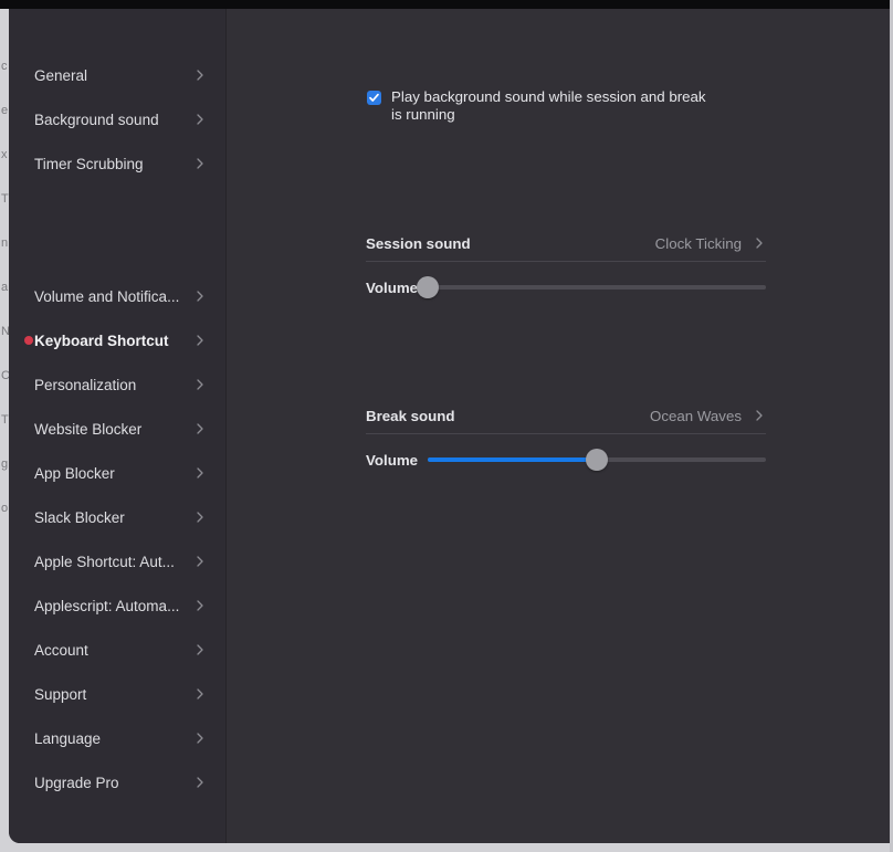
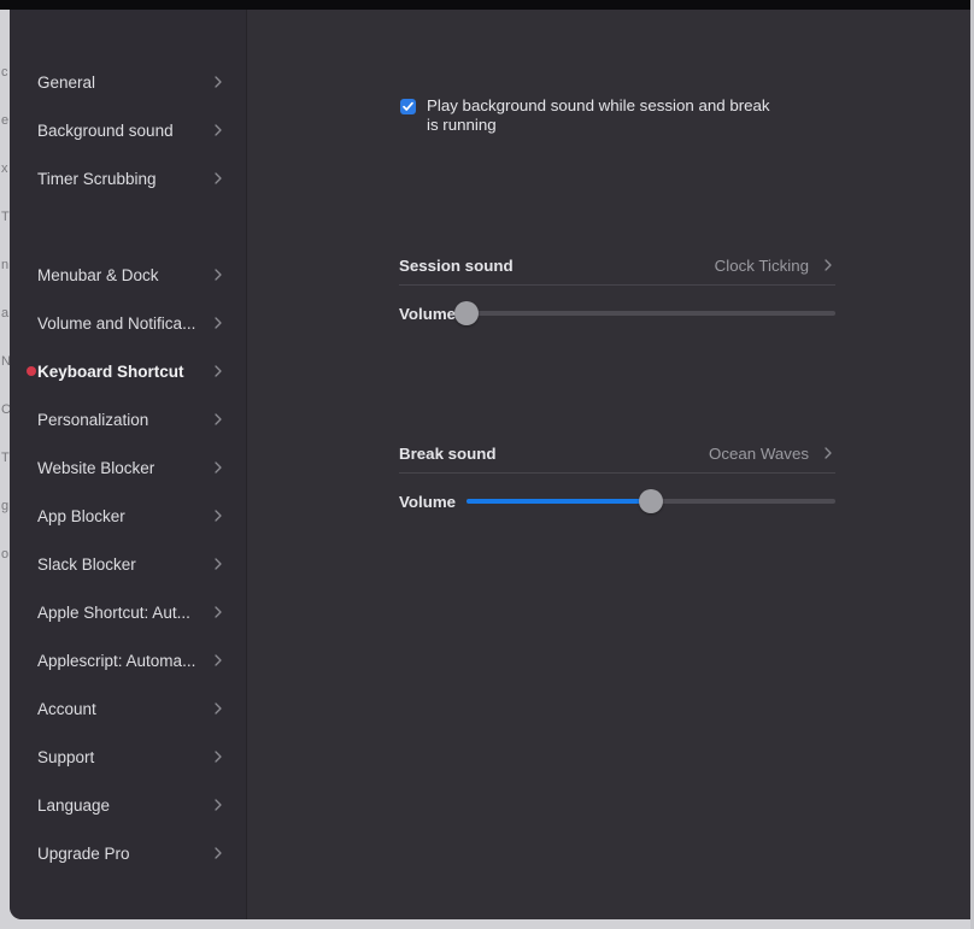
  c
  e
  x
  T
  n
  a
  N
  C
  T
  g
  o
  General
  Background sound
  Timer Scrubbing
+ Menubar & Dock
  Volume and Notifica...
  Keyboard Shortcut
  Personalization
  Website Blocker
  App Blocker
  Slack Blocker
  Apple Shortcut: Aut...
  Applescript: Automa...
  Account
  Support
  Language
  Upgrade Pro
  Play background sound while session and break is running
  Session sound
  Clock Ticking
  Volume
  Break sound
  Ocean Waves
  Volume
